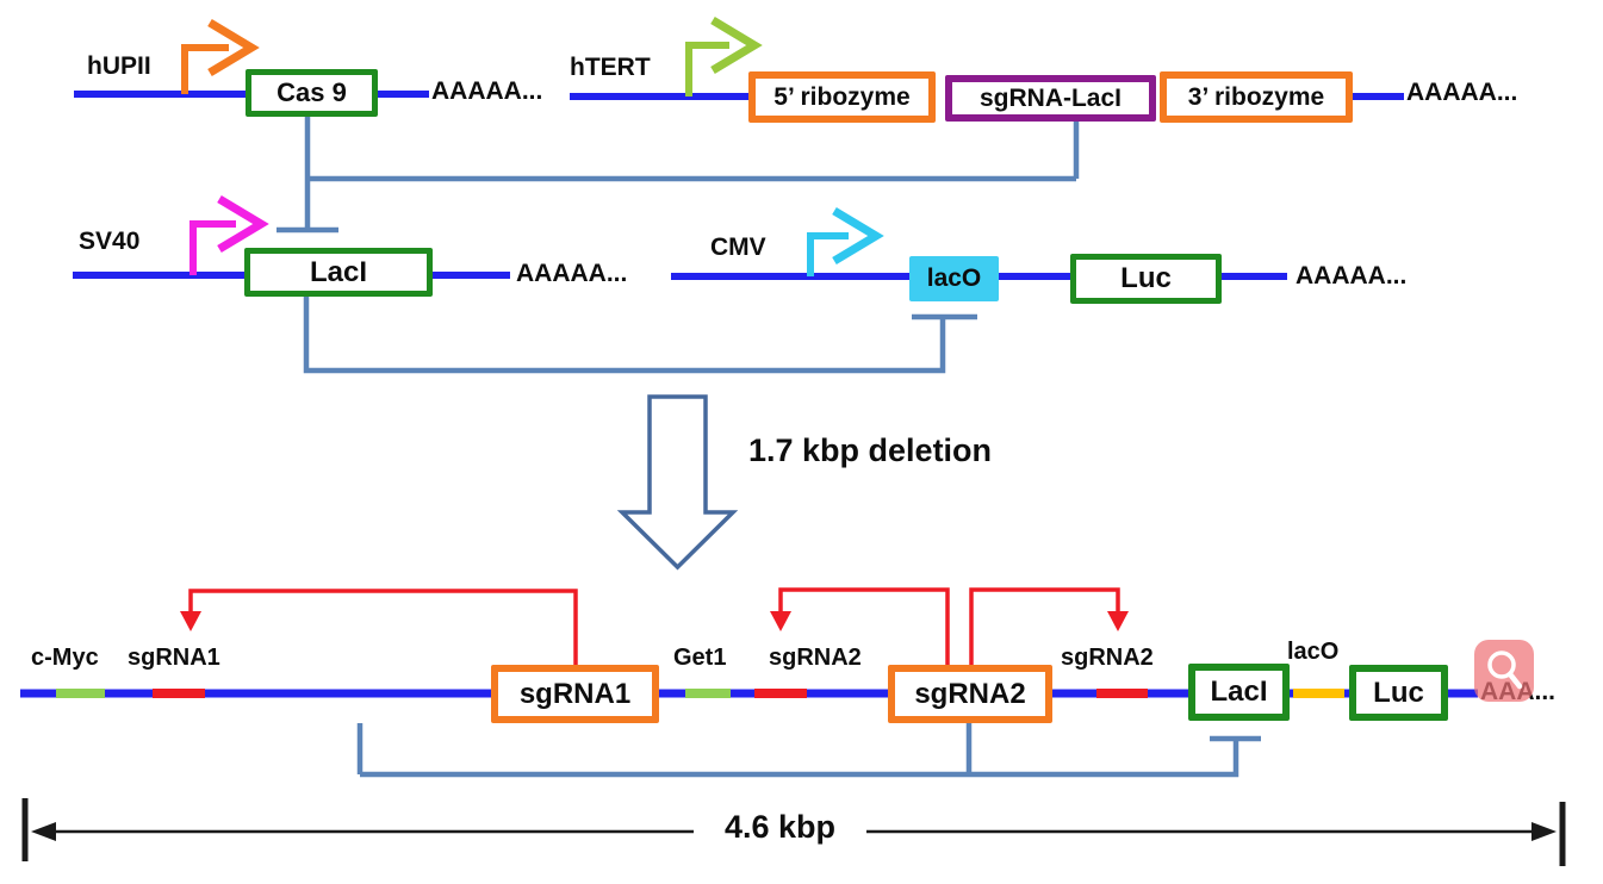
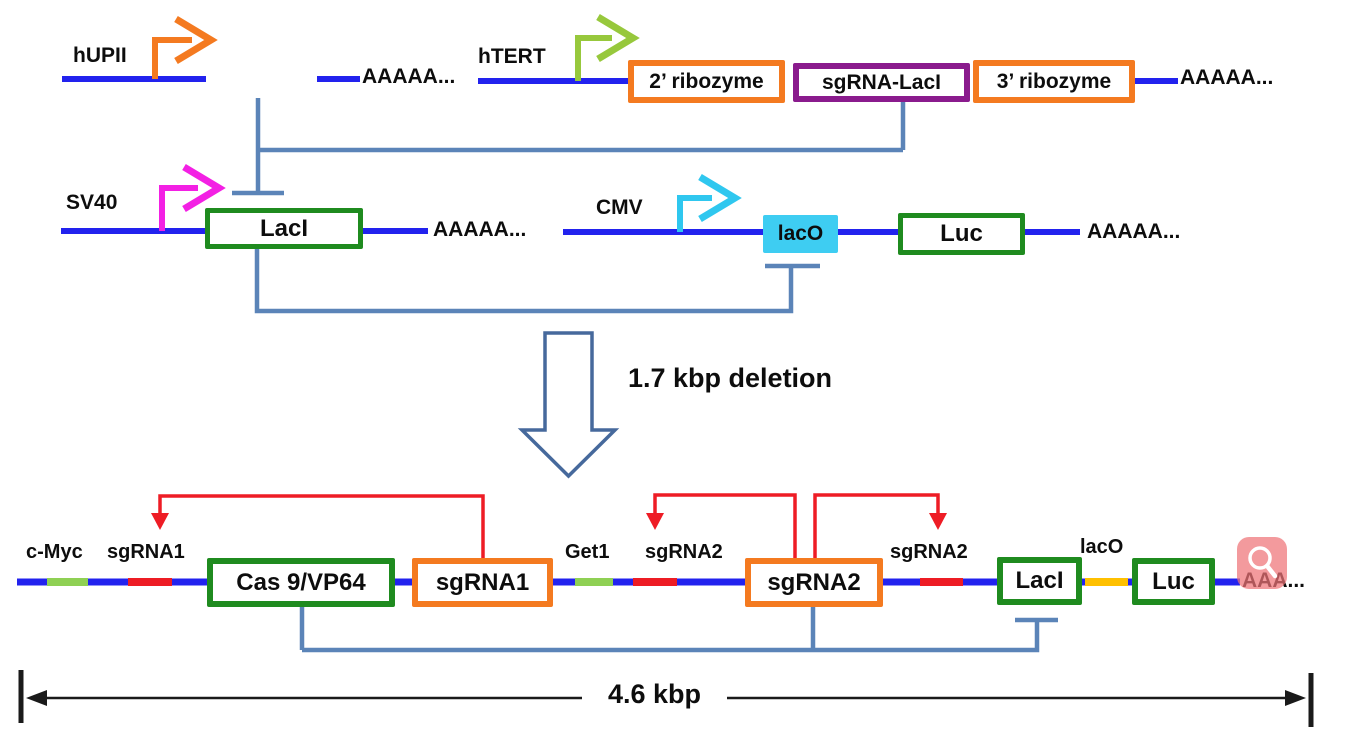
  hUPII
- Cas 9
  AAAAA...
  hTERT
- 5’ ribozyme
+ 2’ ribozyme
  sgRNA-LacI
  3’ ribozyme
  AAAAA...
  SV40
  LacI
  AAAAA...
  CMV
  lacO
  Luc
  AAAAA...
  1.7 kbp deletion
  c-Myc
  sgRNA1
+ Cas 9/VP64
  sgRNA1
  Get1
  sgRNA2
  sgRNA2
  sgRNA2
  LacI
  lacO
  Luc
  AAA...
  4.6 kbp
